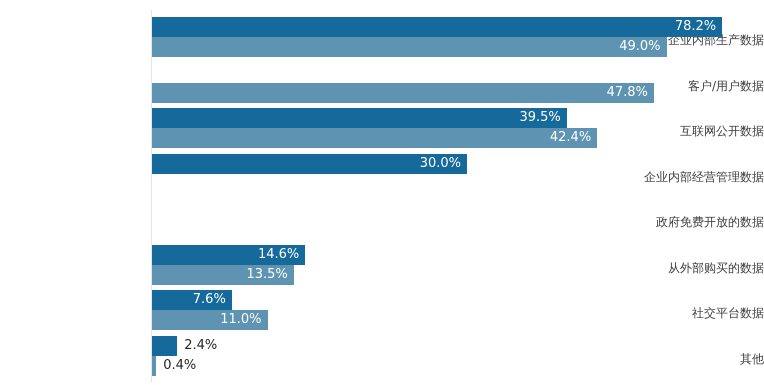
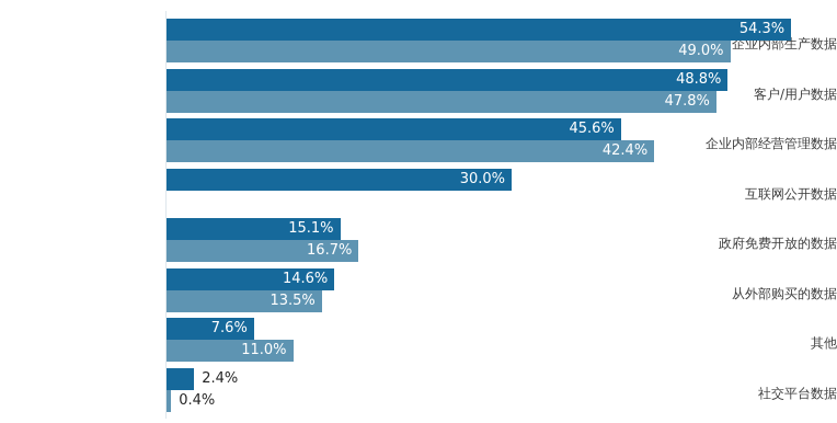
  企业内部生产数据
- 78.2%
+ 54.3%
  49.0%
  客户/用户数据
+ 48.8%
  47.8%
- 互联网公开数据
+ 企业内部经营管理数据
- 39.5%
+ 45.6%
  42.4%
- 企业内部经营管理数据
+ 互联网公开数据
  30.0%
  政府免费开放的数据
+ 15.1%
+ 16.7%
  从外部购买的数据
  14.6%
  13.5%
- 社交平台数据
+ 其他
  7.6%
  11.0%
- 其他
+ 社交平台数据
  2.4%
  0.4%
